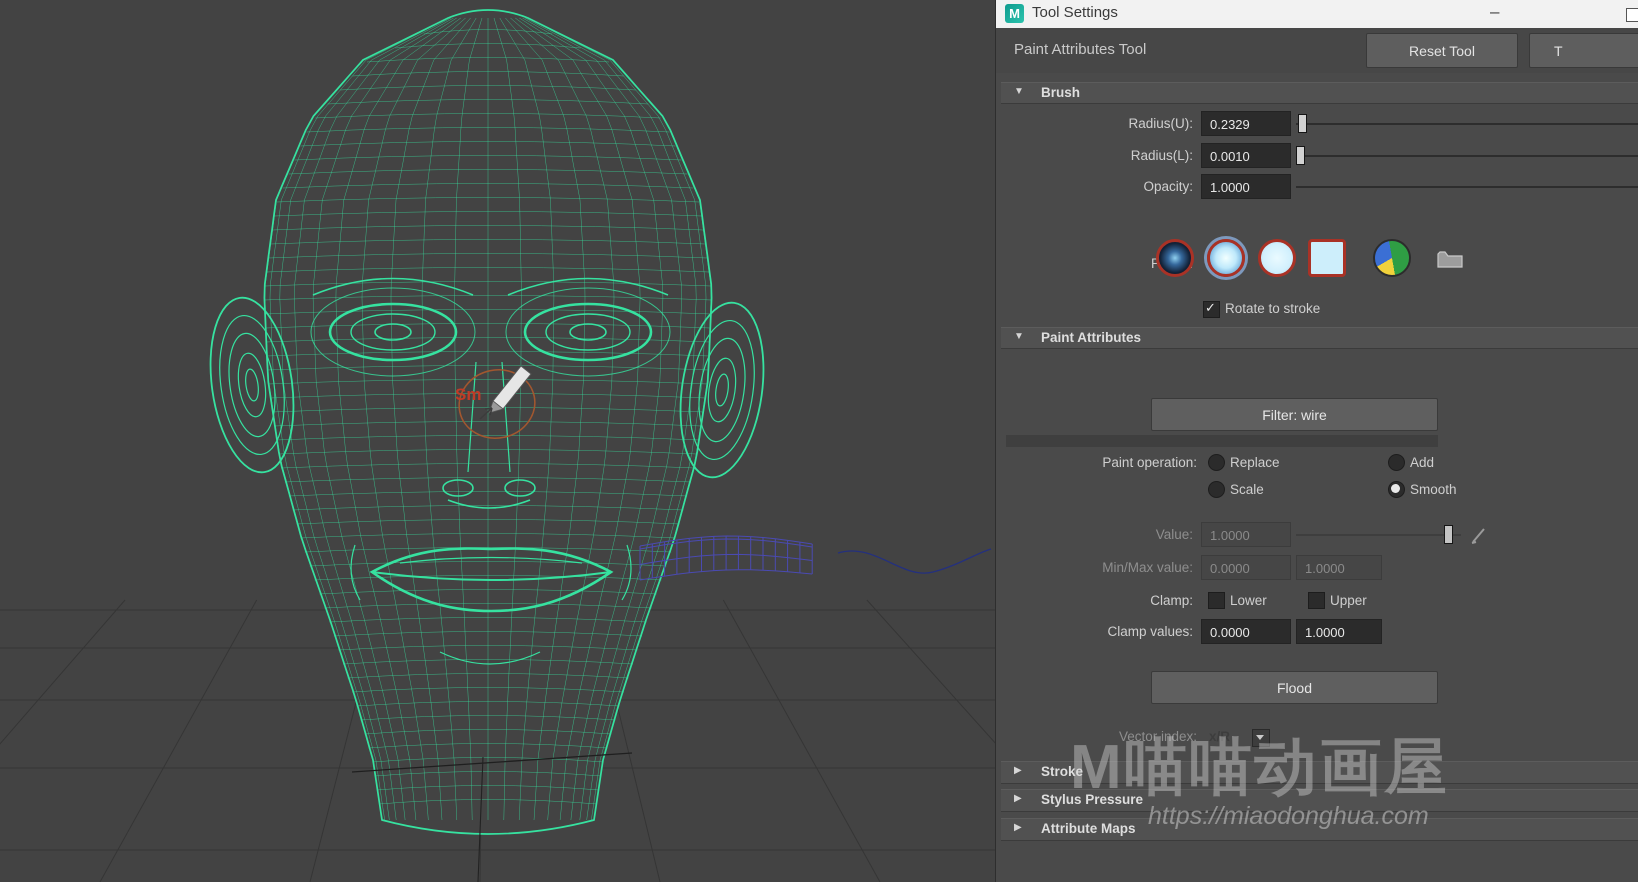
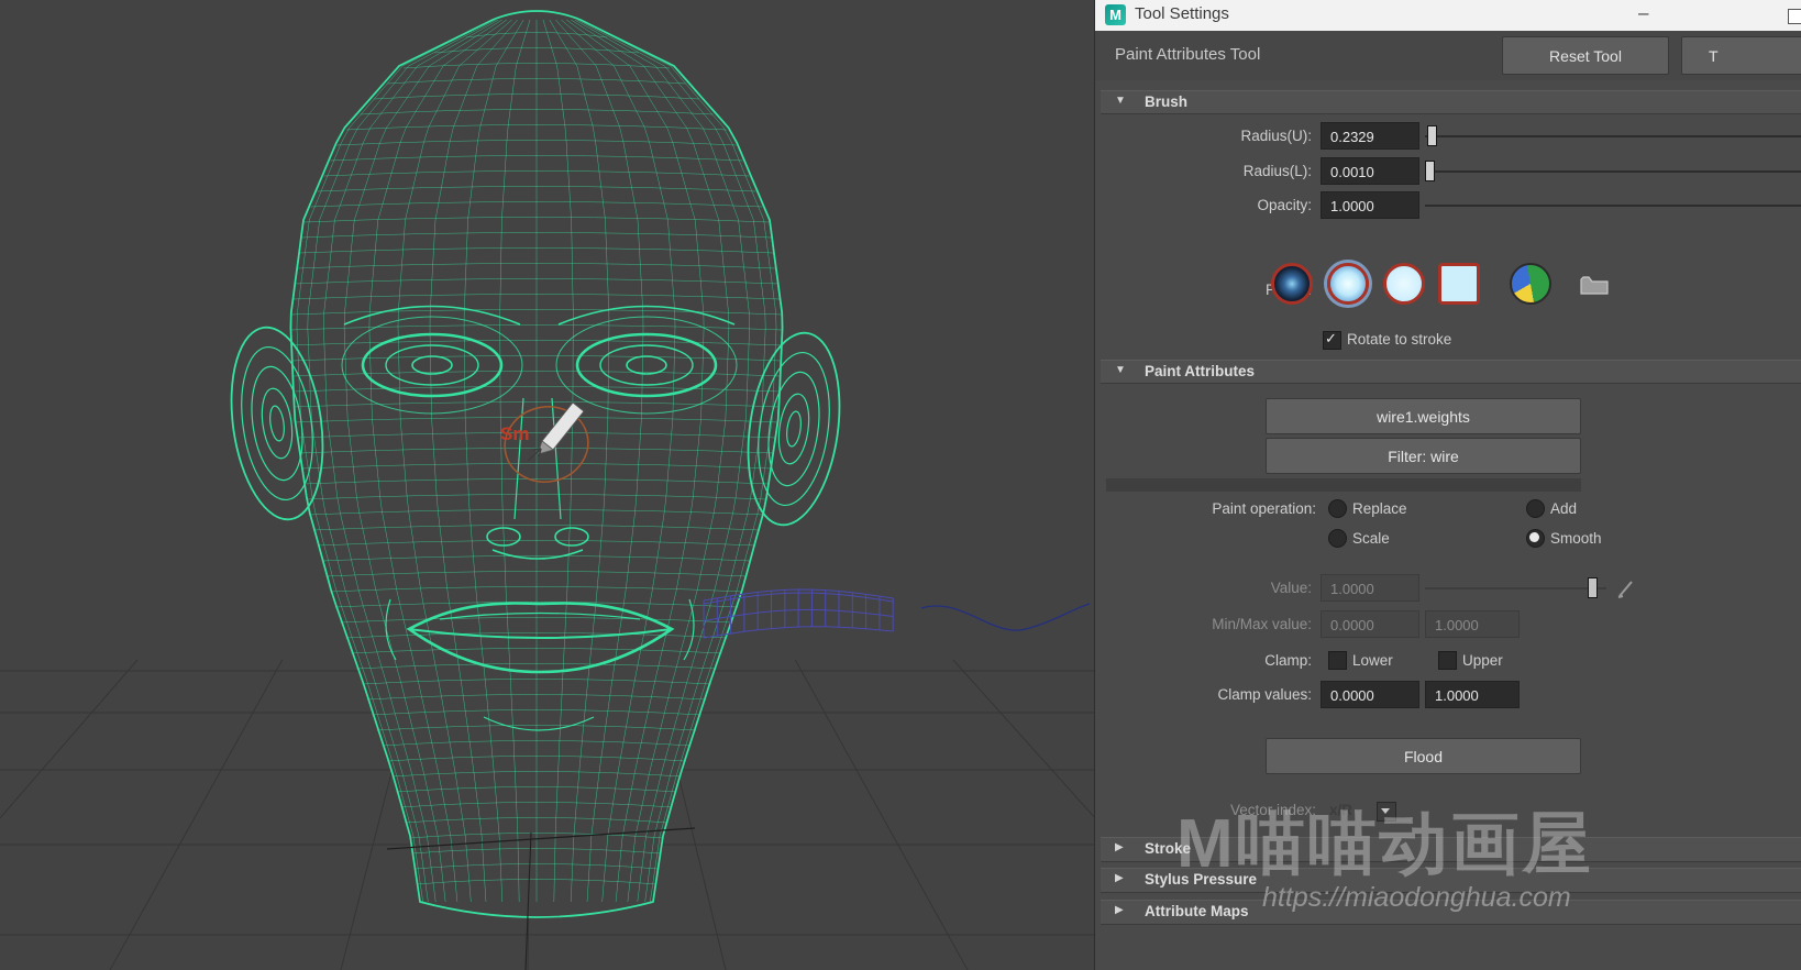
  Sm
  M
  Tool Settings
  Paint Attributes Tool
  Reset Tool
  T
  Brush
  Radius(U):
  0.2329
  Radius(L):
  0.0010
  Opacity:
  1.0000
  Rotate to stroke
  Paint Attributes
+ wire1.weights
  Filter: wire
  Paint operation:
  Replace
  Add
  Scale
  Smooth
  Value:
  1.0000
  Min/Max value:
  0.0000
  1.0000
  Clamp:
  Lower
  Upper
  Clamp values:
  0.0000
  1.0000
  Flood
  Vector index:
  x/R
  Stroke
  Stylus Pressure
  Attribute Maps
  M喵喵动画屋
  https://miaodonghua.com
